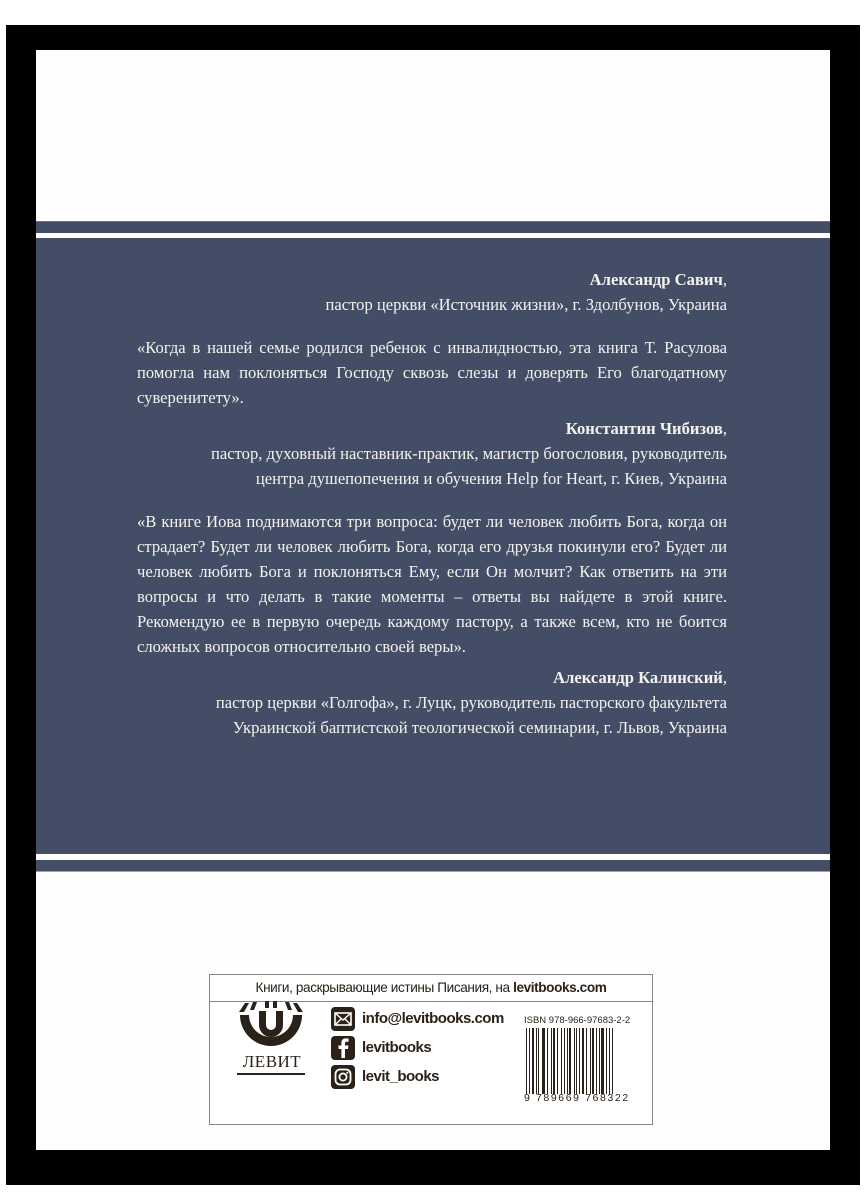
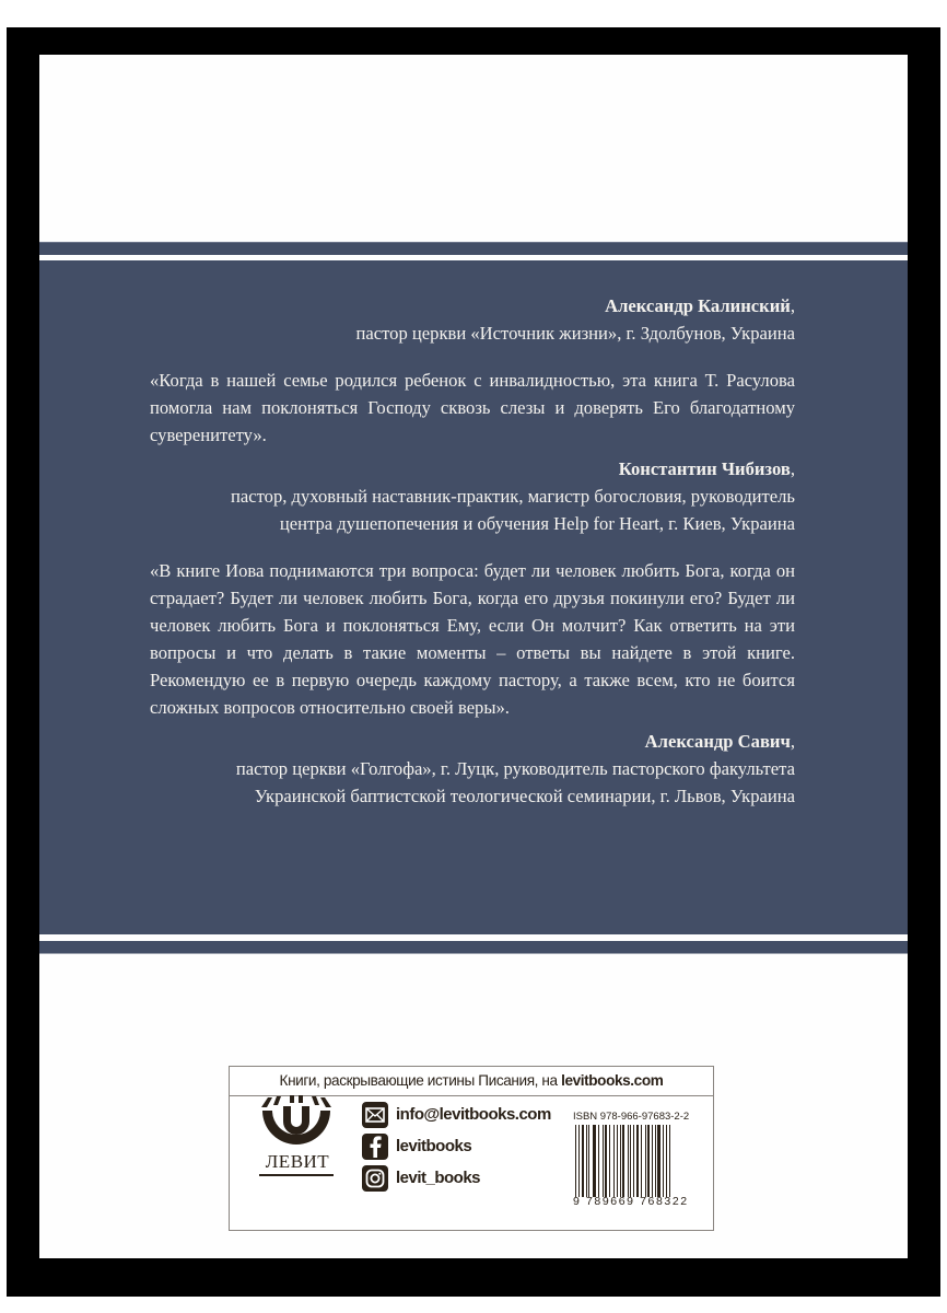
- Александр Савич,
+ Александр Калинский,
  пастор церкви «Источник жизни», г. Здолбунов, Украина
  «Когда в нашей семье родился ребенок с инвалидностью, эта книга Т. Расулова помогла нам поклоняться Господу сквозь слезы и доверять Его благодатному суверенитету».
  Константин Чибизов,
  пастор, духовный наставник-практик, магистр богословия, руководитель
  центра душепопечения и обучения Help for Heart, г. Киев, Украина
  «В книге Иова поднимаются три вопроса: будет ли человек любить Бога, когда он страдает? Будет ли человек любить Бога, когда его друзья покинули его? Будет ли человек любить Бога и поклоняться Ему, если Он молчит? Как ответить на эти вопросы и что делать в такие моменты – ответы вы найдете в этой книге. Рекомендую ее в первую очередь каждому пастору, а также всем, кто не боится сложных вопросов относительно своей веры».
- Александр Калинский,
+ Александр Савич,
  пастор церкви «Голгофа», г. Луцк, руководитель пасторского факультета
  Украинской баптистской теологической семинарии, г. Львов, Украина
  Книги, раскрывающие истины Писания, на levitbooks.com
  ЛЕВИТ
  info@levitbooks.com
  levitbooks
  levit_books
  ISBN 978-966-97683-2-2
  9 789669 768322
